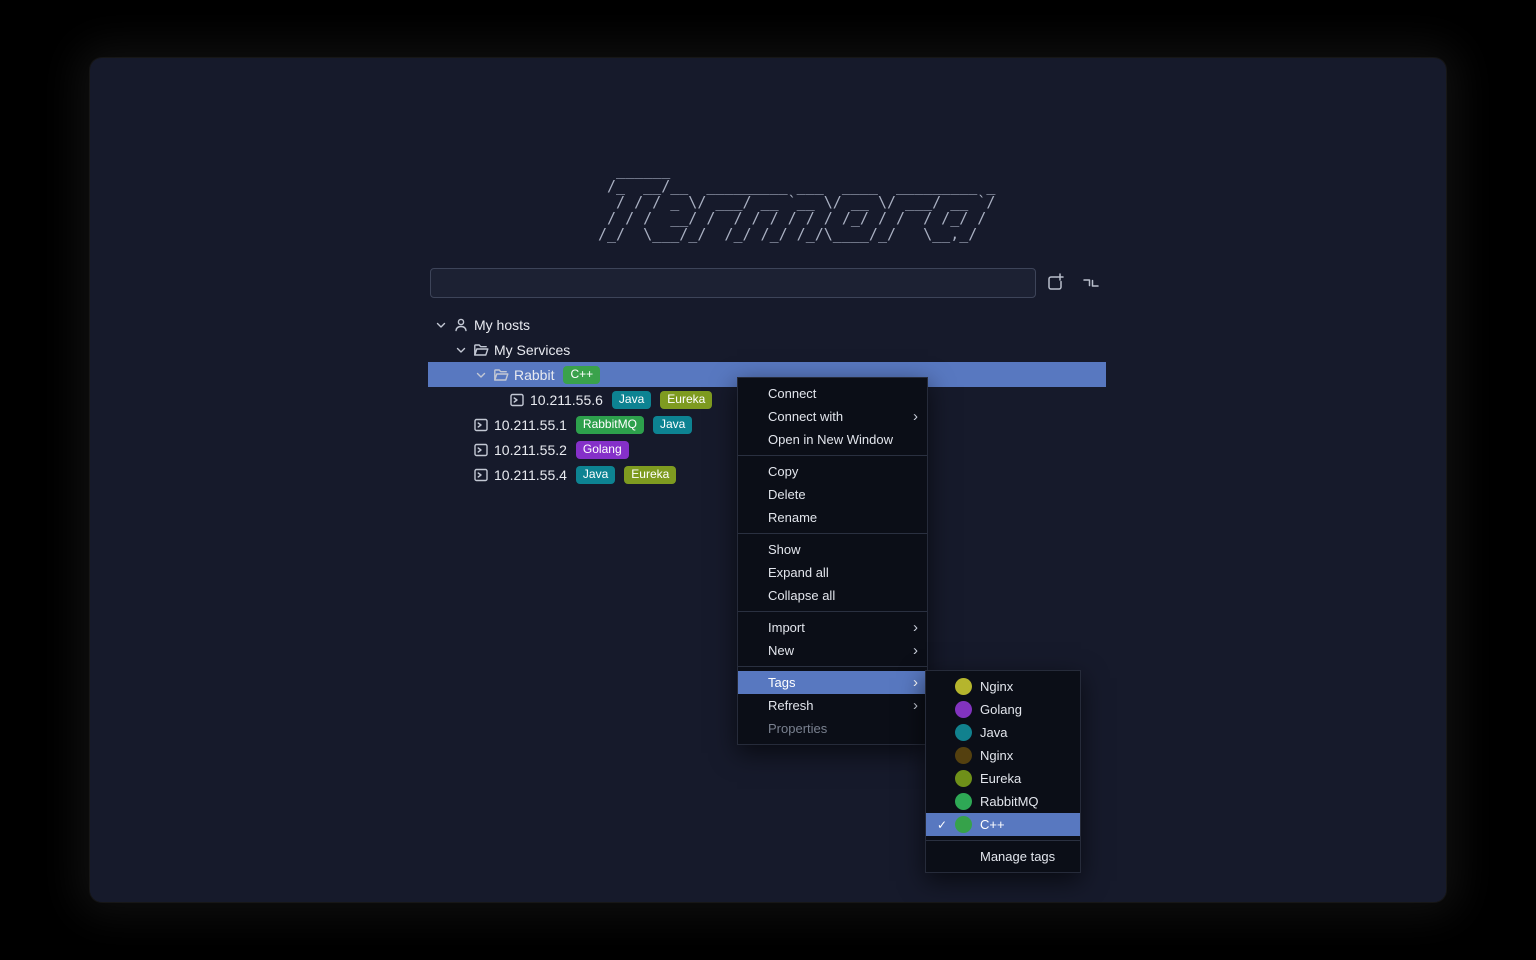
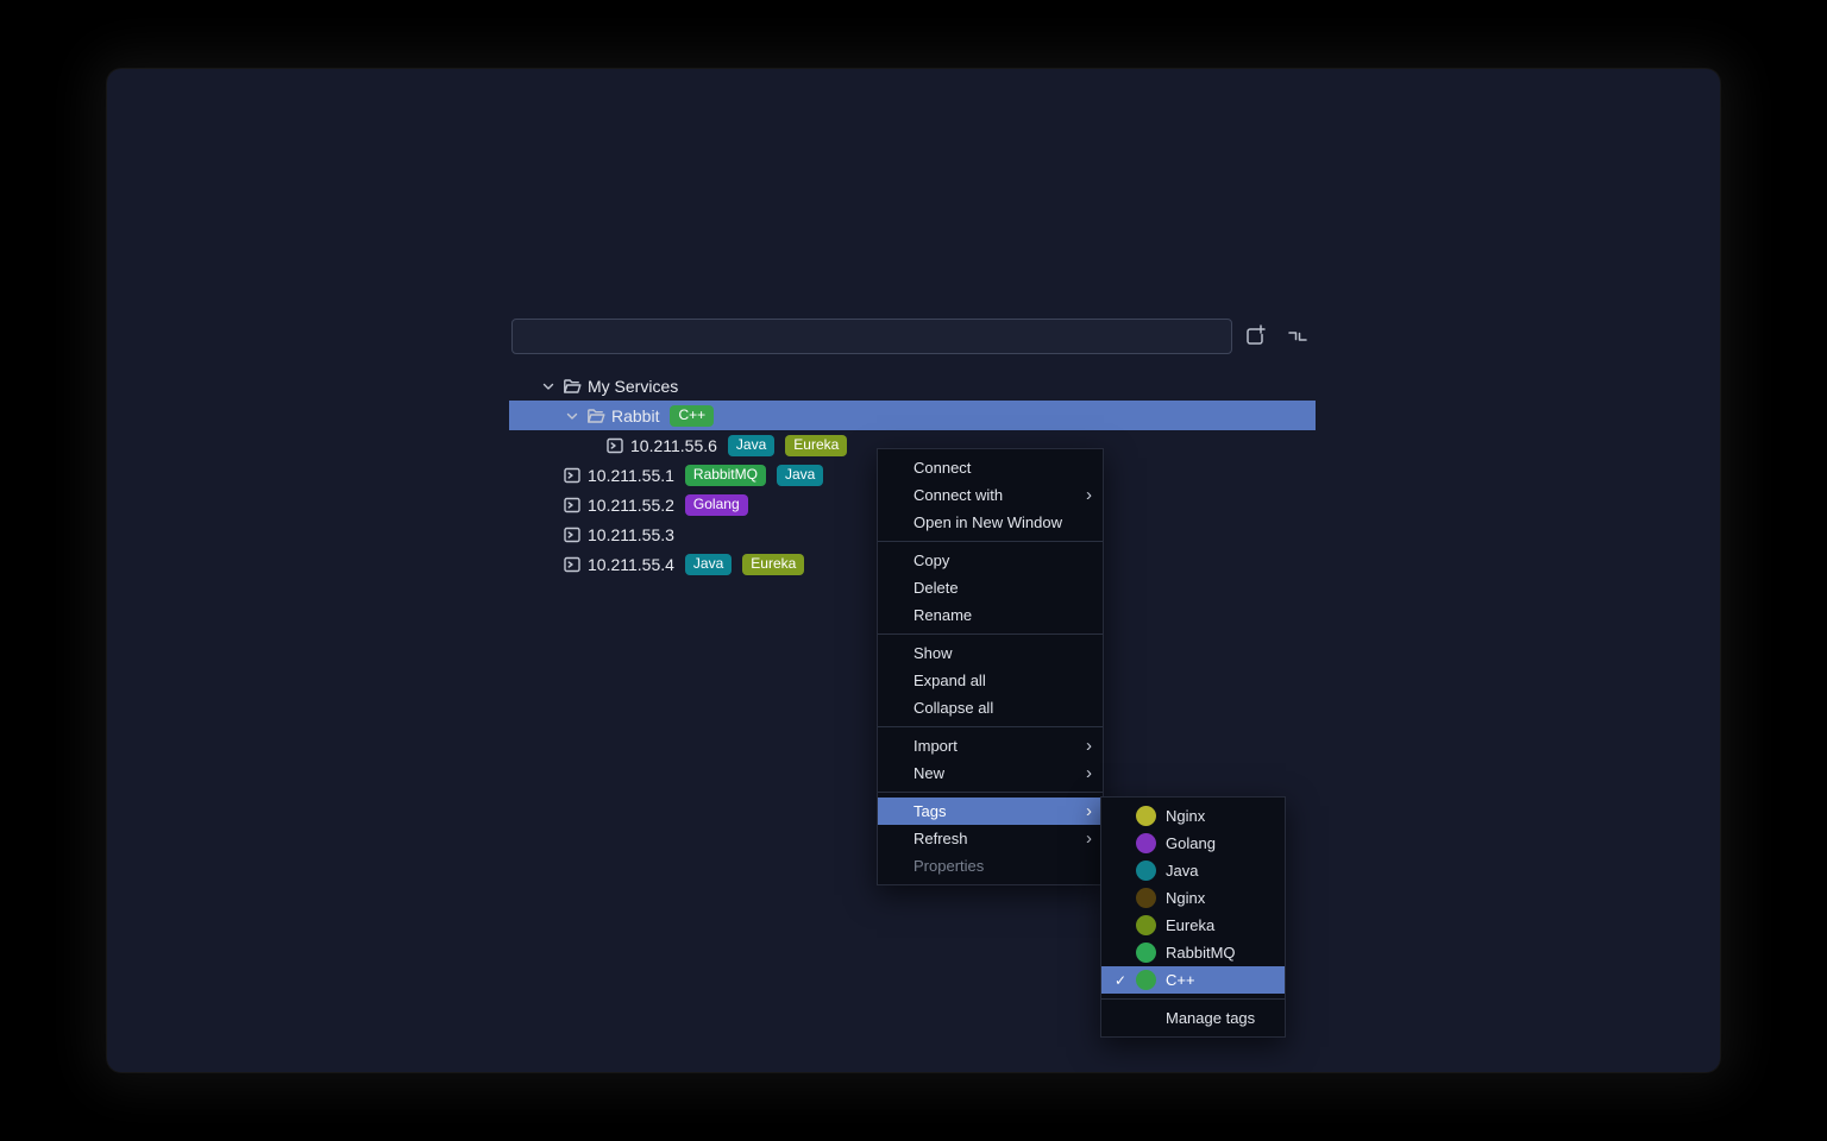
- ______
- /_ __/__ _________ ___ ____ _________ _
- / / / _ \/ ___/ __ `__ \/ __ \/ ___/ __ `/
- / / / __/ / / / / / / / /_/ / / / /_/ /
- /_/ \___/_/ /_/ /_/ /_/\____/_/ \__,_/
- My hosts
  My Services
  Rabbit
  C++
  10.211.55.6
  Java
  Eureka
  10.211.55.1
  RabbitMQ
  Java
  10.211.55.2
  Golang
+ 10.211.55.3
  10.211.55.4
  Java
  Eureka
  Connect
  Connect with
  ›
  Open in New Window
  Copy
  Delete
  Rename
  Show
  Expand all
  Collapse all
  Import
  ›
  New
  ›
  Tags
  ›
  Refresh
  ›
  Properties
  Nginx
  Golang
  Java
  Nginx
  Eureka
  RabbitMQ
  ✓
  C++
  Manage tags
